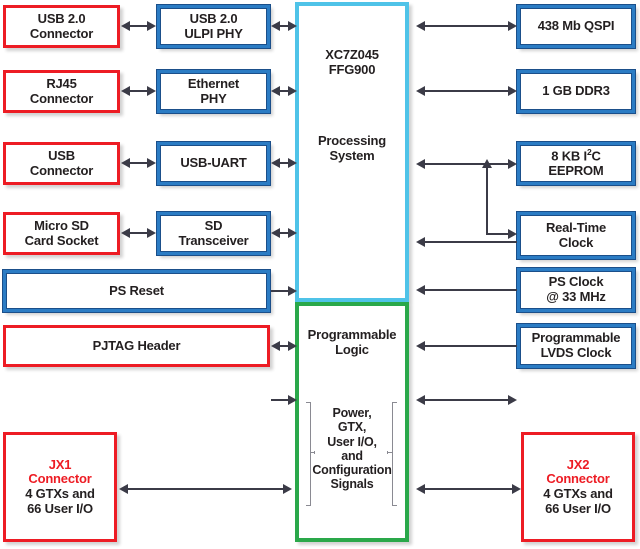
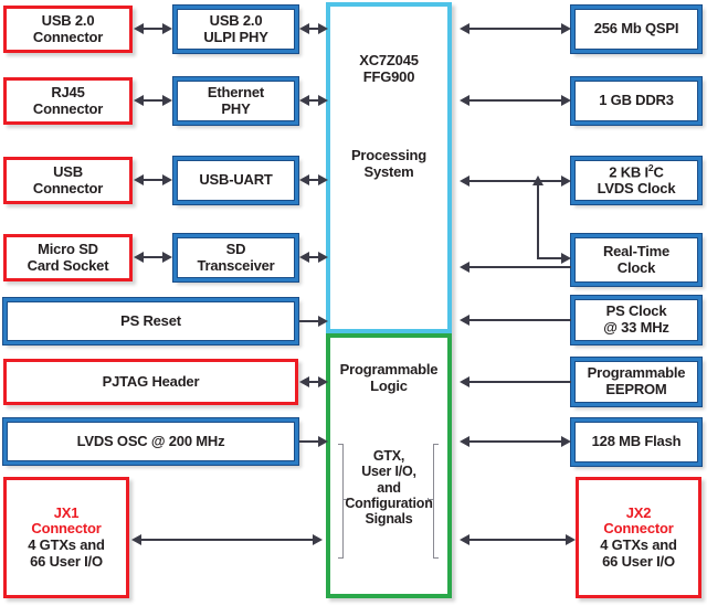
  USB 2.0
  Connector
  RJ45
  Connector
  USB
  Connector
  Micro SD
  Card Socket
  USB 2.0
  ULPI PHY
  Ethernet
  PHY
  USB-UART
  SD
  Transceiver
  PS Reset
  PJTAG Header
+ LVDS OSC @ 200 MHz
  JX1
  Connector
  4 GTXs and
  66 User I/O
  XC7Z045
  FFG900
  Processing
  System
  Programmable
  Logic
- Power,
  GTX,
  User I/O,
  and
  Configuration
  Signals
- 438 Mb QSPI
+ 256 Mb QSPI
  1 GB DDR3
- 8 KB I2C
+ 2 KB I2C
- EEPROM
+ LVDS Clock
  Real-Time
  Clock
  PS Clock
  @ 33 MHz
  Programmable
- LVDS Clock
+ EEPROM
+ 128 MB Flash
  JX2
  Connector
  4 GTXs and
  66 User I/O
